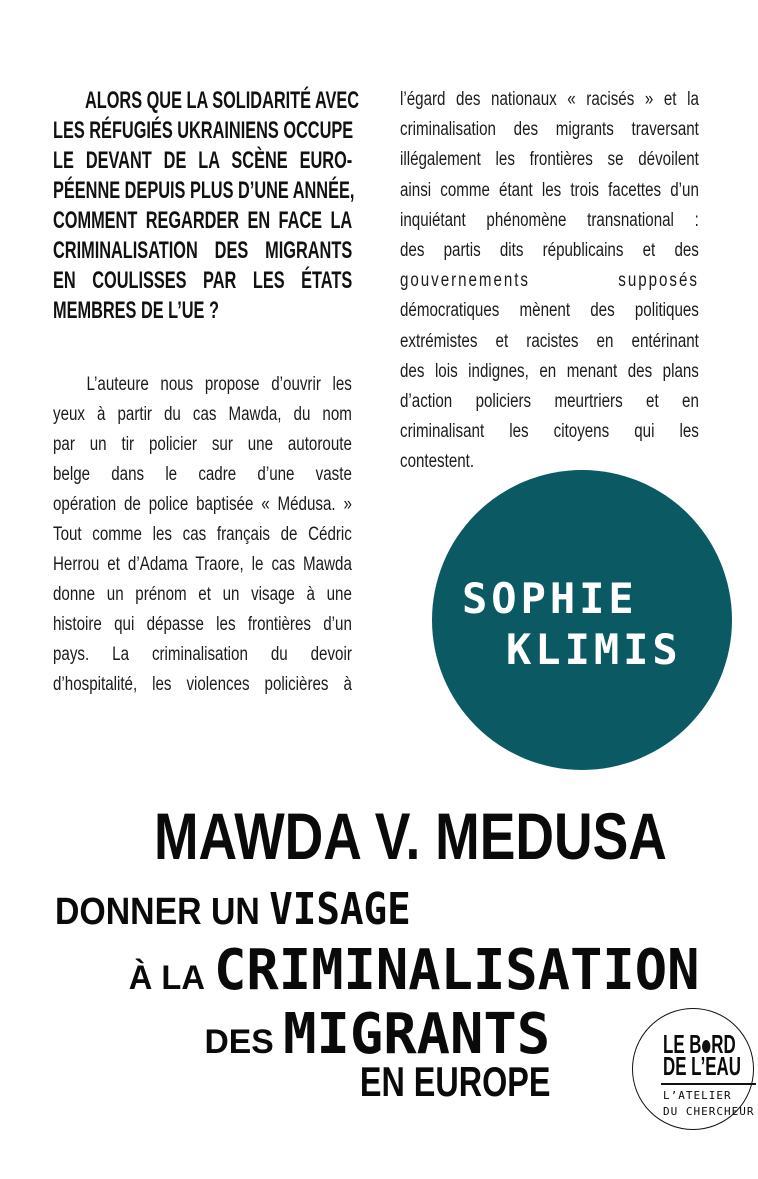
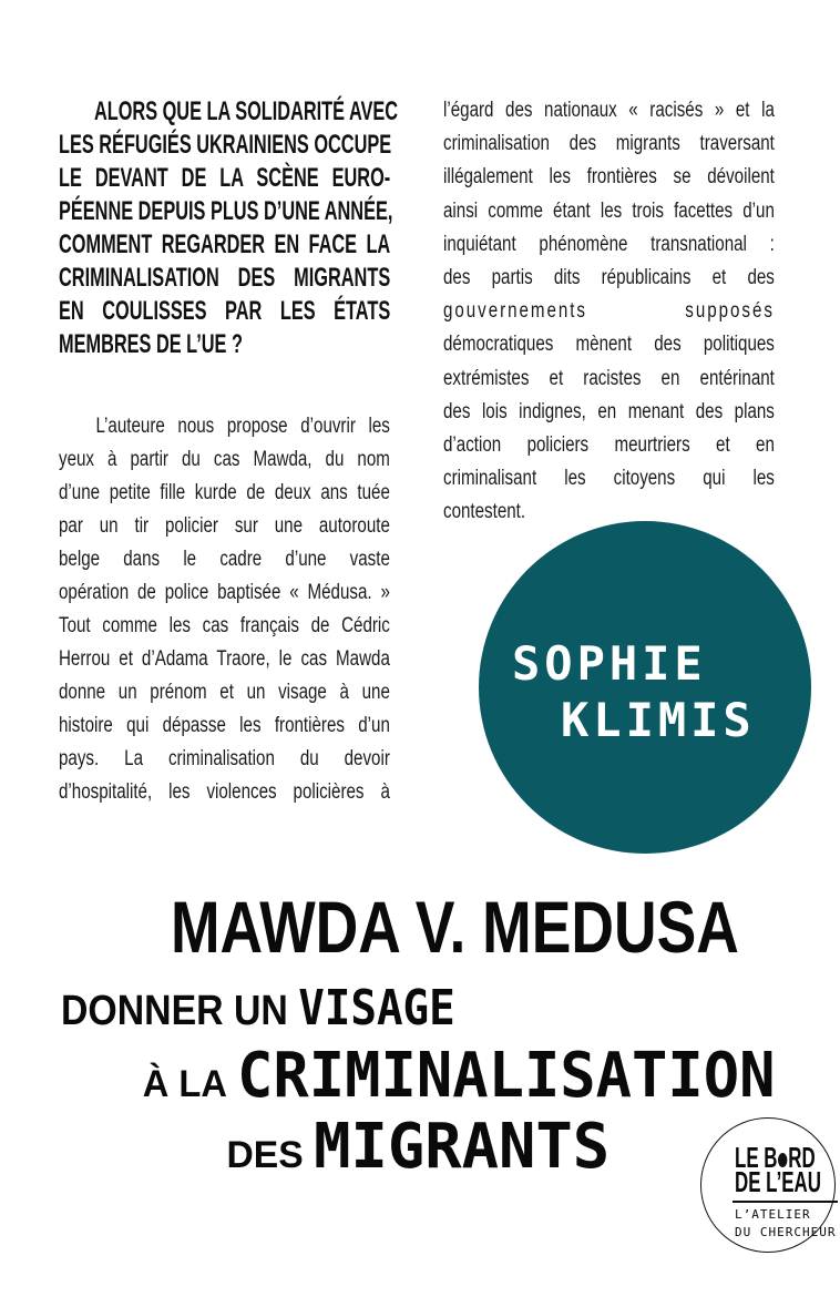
  ALORS QUE LA SOLIDARITÉ AVEC
  LES RÉFUGIÉS UKRAINIENS OCCUPE
  LE DEVANT DE LA SCÈNE EURO-
  PÉENNE DEPUIS PLUS D’UNE ANNÉE,
  COMMENT REGARDER EN FACE LA
  CRIMINALISATION DES MIGRANTS
  EN COULISSES PAR LES ÉTATS
  MEMBRES DE L’UE ?
  L’auteure nous propose d’ouvrir les
  yeux à partir du cas Mawda, du nom
+ d’une petite fille kurde de deux ans tuée
  par un tir policier sur une autoroute
  belge dans le cadre d’une vaste
  opération de police baptisée « Médusa. »
  Tout comme les cas français de Cédric
  Herrou et d’Adama Traore, le cas Mawda
  donne un prénom et un visage à une
  histoire qui dépasse les frontières d’un
  pays. La criminalisation du devoir
  d’hospitalité, les violences policières à
  l’égard des nationaux « racisés » et la
  criminalisation des migrants traversant
  illégalement les frontières se dévoilent
  ainsi comme étant les trois facettes d’un
  inquiétant phénomène transnational :
  des partis dits républicains et des
  gouvernements supposés
  démocratiques mènent des politiques
  extrémistes et racistes en entérinant
  des lois indignes, en menant des plans
  d’action policiers meurtriers et en
  criminalisant les citoyens qui les
  contestent.
  SOPHIE
  KLIMIS
  MAWDA V. MEDUSA
  DONNER UN VISAGE
  À LA CRIMINALISATION
  DES MIGRANTS
- EN EUROPE
  LE B RD
  DE L’EAU
  L’ATELIER
  DU CHERCHEUR
